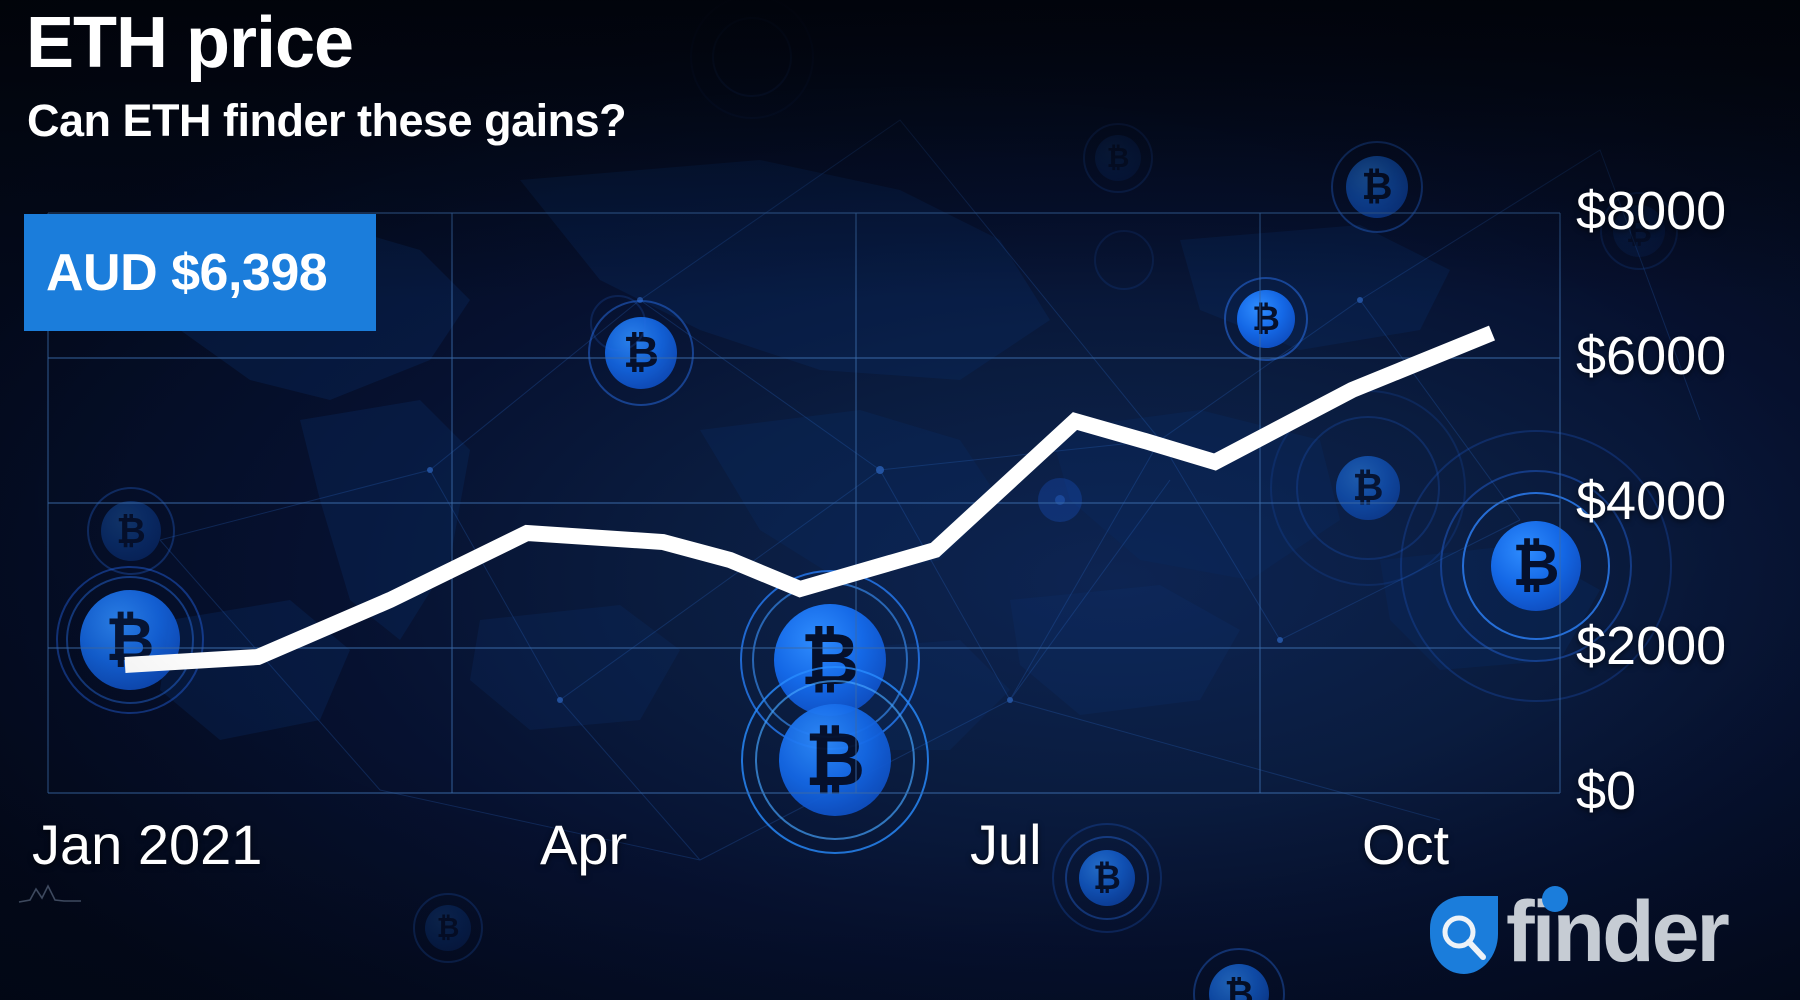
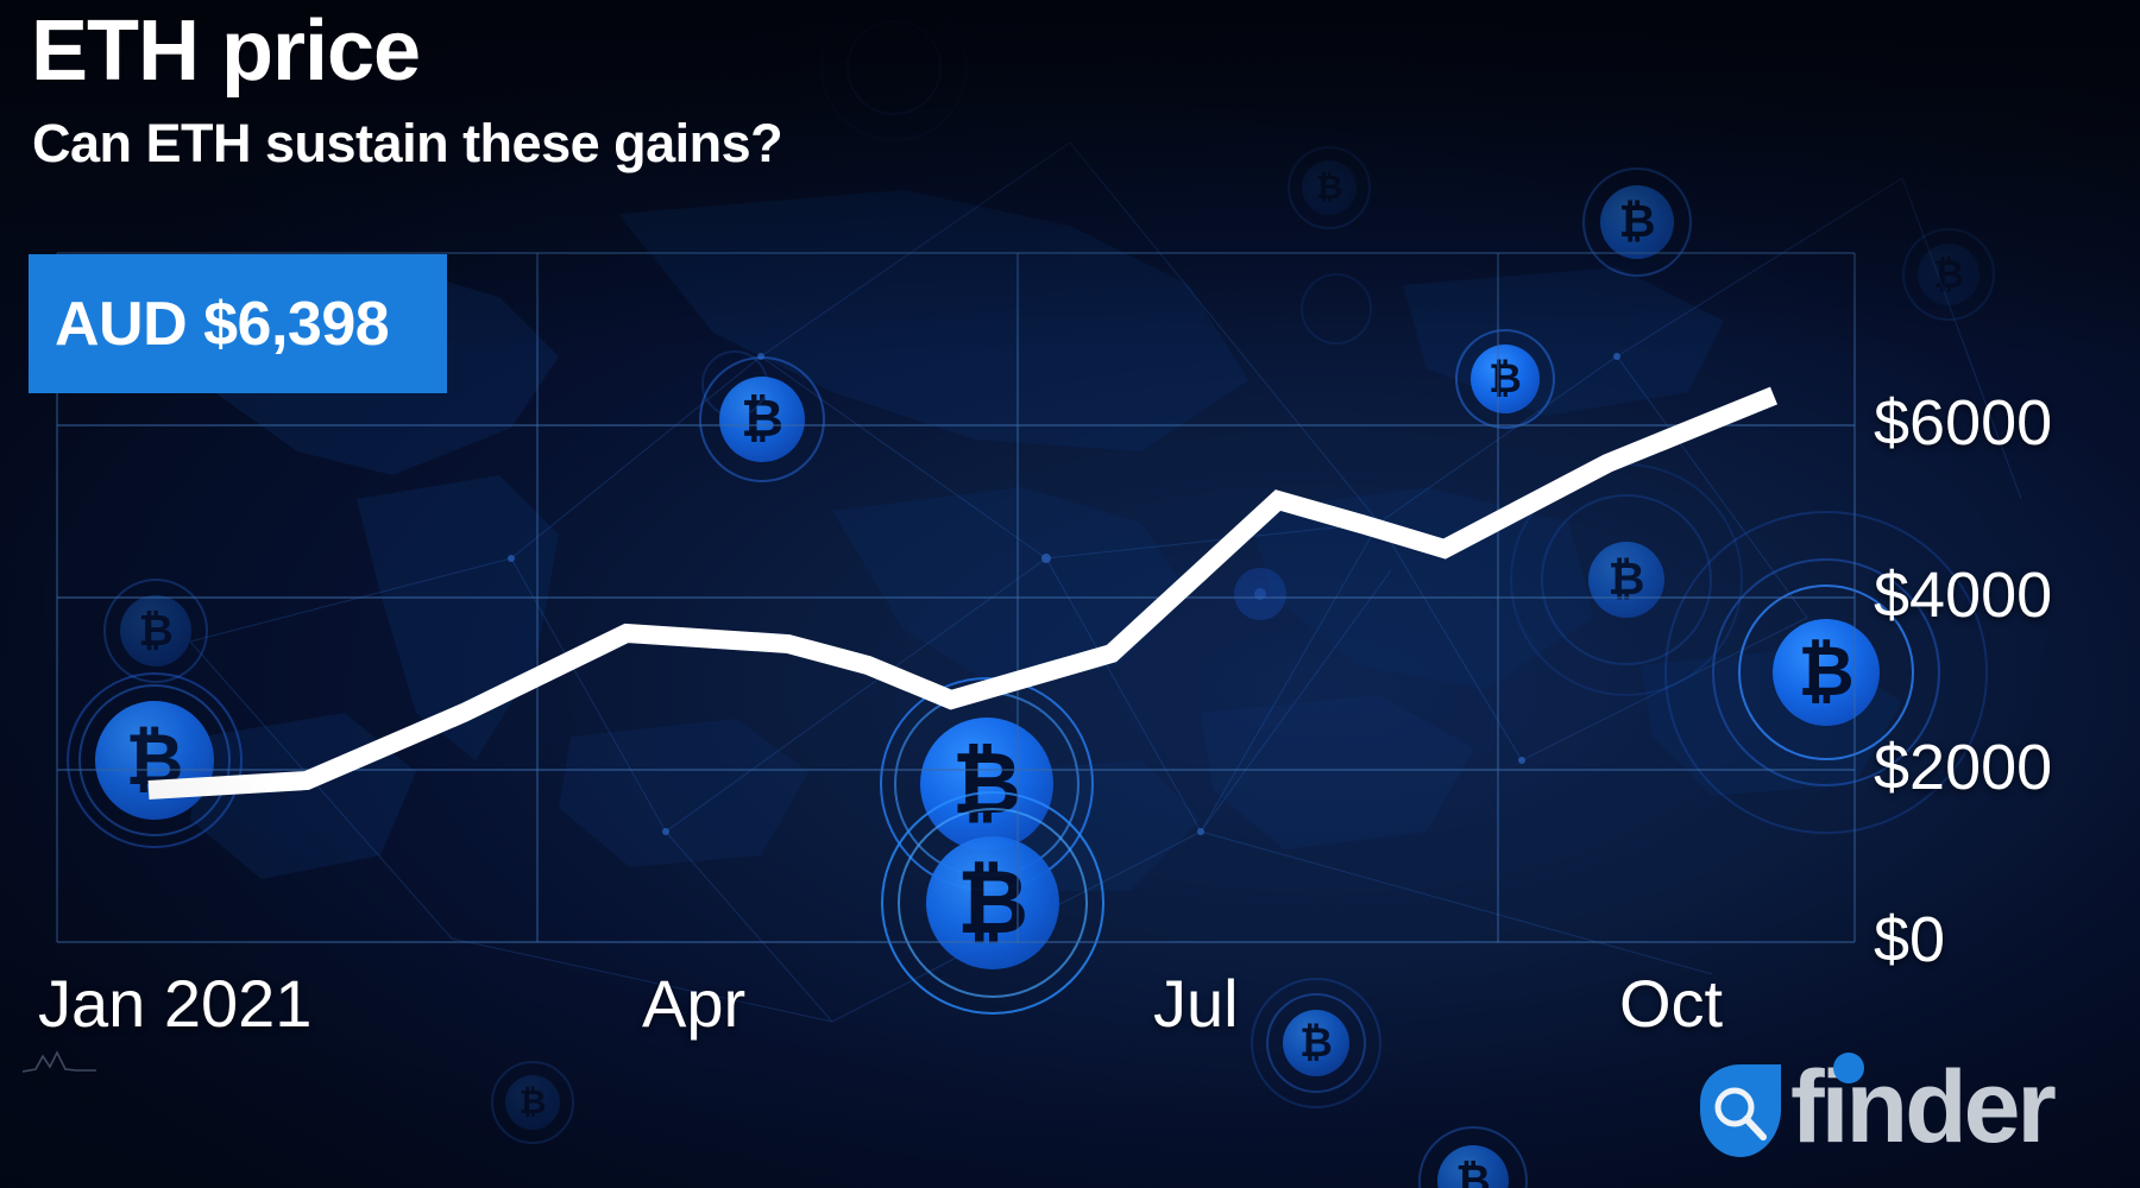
- $8000
  $6000
  $4000
  $2000
  $0
  Jan 2021
  Apr
  Jul
  Oct
  ETH price
- Can ETH finder these gains?
+ Can ETH sustain these gains?
  AUD $6,398
  finder
